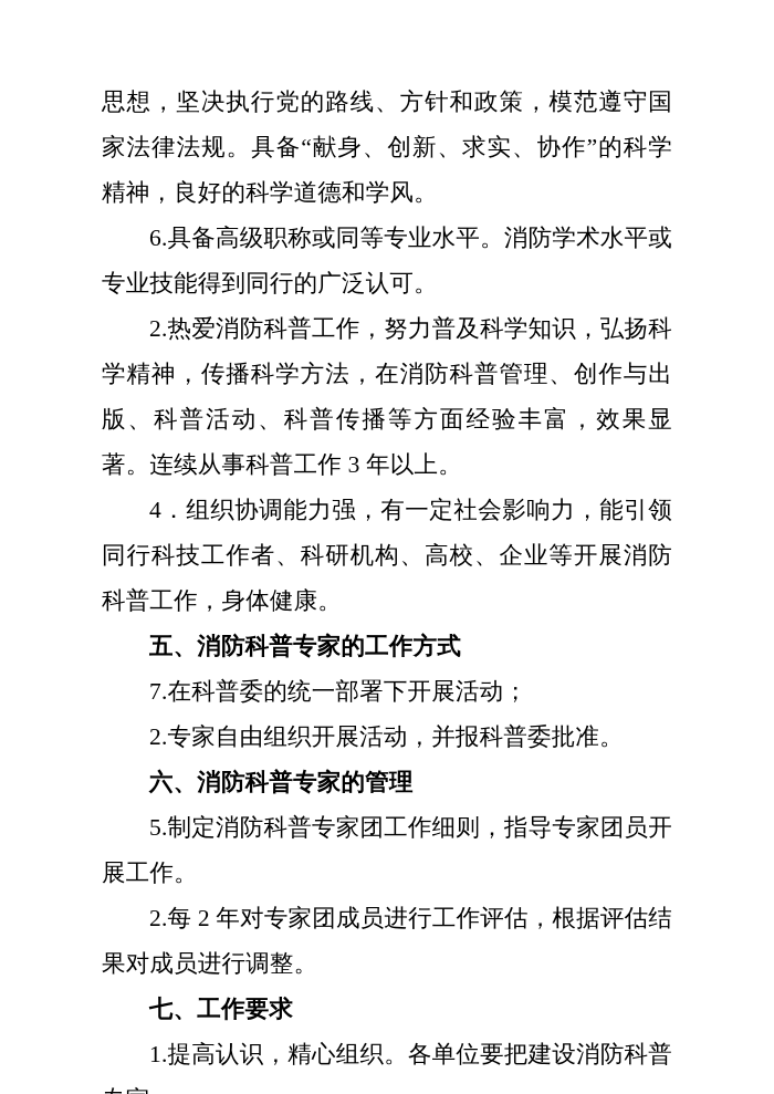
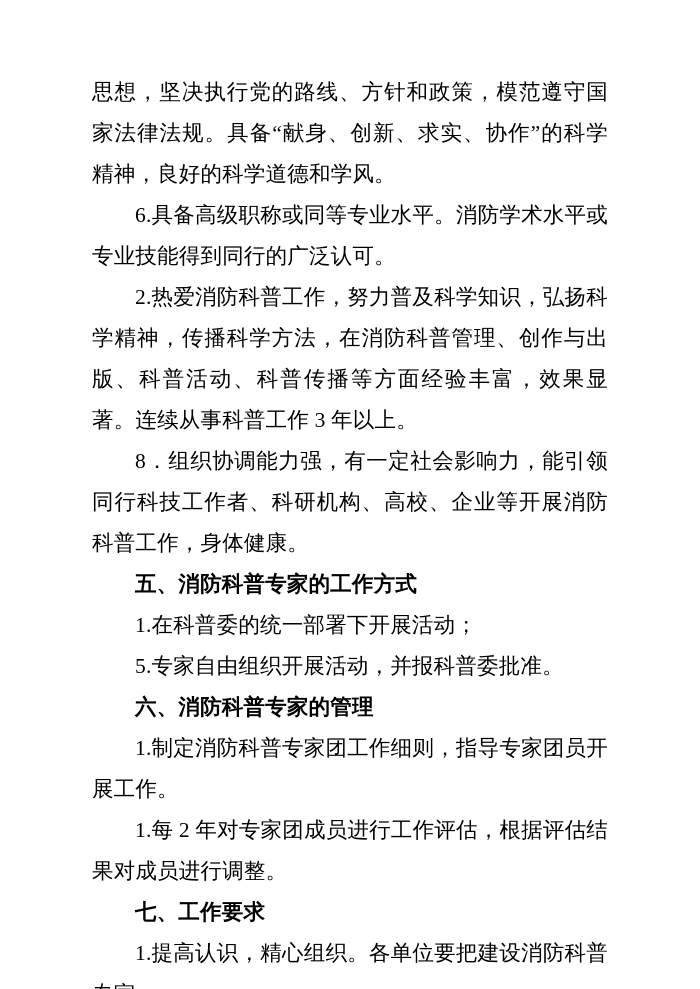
  思想，坚决执行党的路线、方针和政策，模范遵守国家法律法规。具备“献身、创新、求实、协作”的科学精神，良好的科学道德和学风。
  6.具备高级职称或同等专业水平。消防学术水平或专业技能得到同行的广泛认可。
  2.热爱消防科普工作，努力普及科学知识，弘扬科学精神，传播科学方法，在消防科普管理、创作与出版、科普活动、科普传播等方面经验丰富，效果显著。连续从事科普工作 3 年以上。
- 4．组织协调能力强，有一定社会影响力，能引领同行科技工作者、科研机构、高校、企业等开展消防科普工作，身体健康。
+ 8．组织协调能力强，有一定社会影响力，能引领同行科技工作者、科研机构、高校、企业等开展消防科普工作，身体健康。
  五、消防科普专家的工作方式
- 7.在科普委的统一部署下开展活动；
+ 1.在科普委的统一部署下开展活动；
- 2.专家自由组织开展活动，并报科普委批准。
+ 5.专家自由组织开展活动，并报科普委批准。
  六、消防科普专家的管理
- 5.制定消防科普专家团工作细则，指导专家团员开展工作。
+ 1.制定消防科普专家团工作细则，指导专家团员开展工作。
- 2.每 2 年对专家团成员进行工作评估，根据评估结果对成员进行调整。
+ 1.每 2 年对专家团成员进行工作评估，根据评估结果对成员进行调整。
  七、工作要求
  1.提高认识，精心组织。各单位要把建设消防科普
